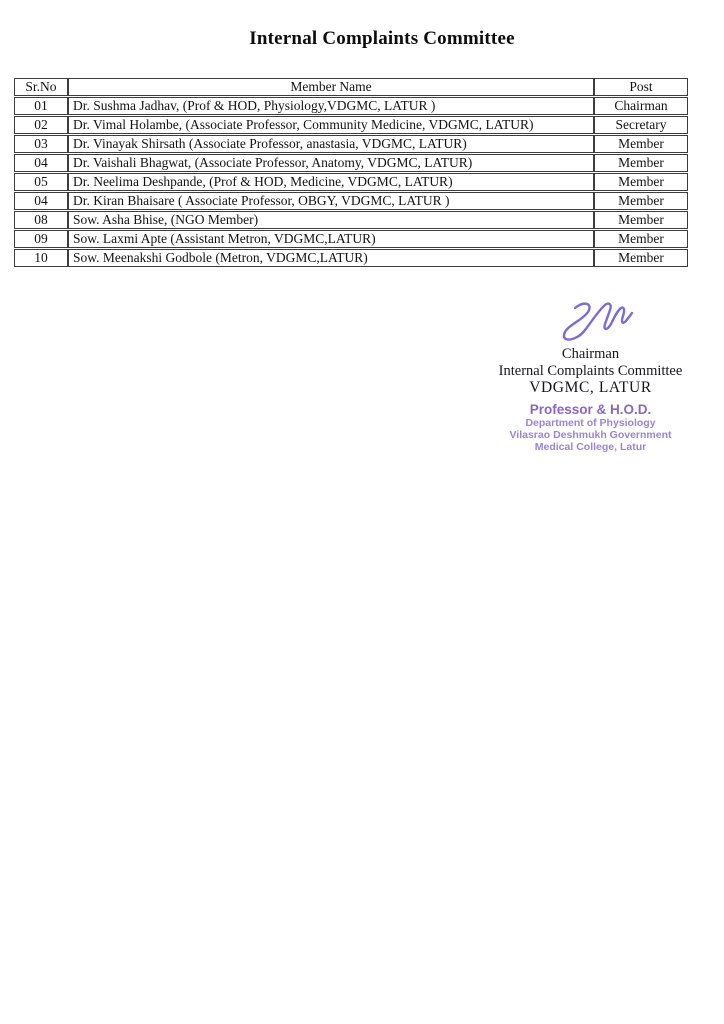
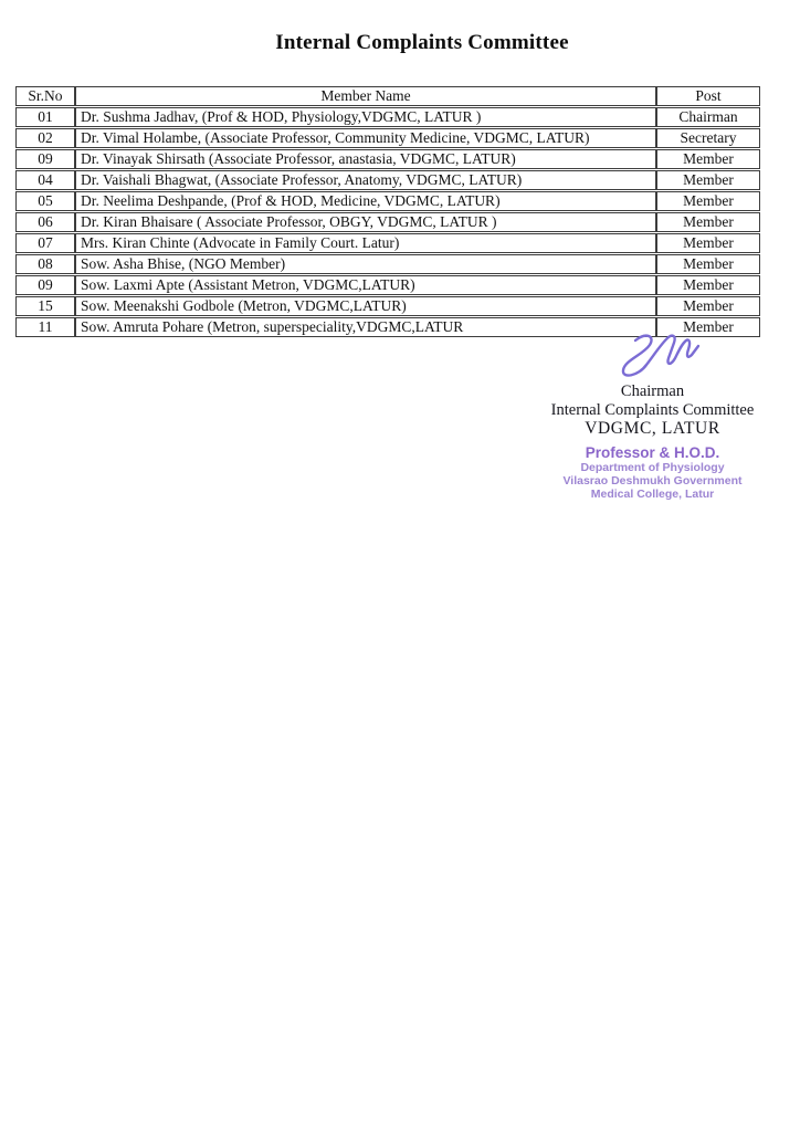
  Internal Complaints Committee
  Sr.No	Member Name	Post
  01	Dr. Sushma Jadhav, (Prof & HOD, Physiology,VDGMC, LATUR )	Chairman
  02	Dr. Vimal Holambe, (Associate Professor, Community Medicine, VDGMC, LATUR)	Secretary
- 03	Dr. Vinayak Shirsath (Associate Professor, anastasia, VDGMC, LATUR)	Member
+ 09	Dr. Vinayak Shirsath (Associate Professor, anastasia, VDGMC, LATUR)	Member
  04	Dr. Vaishali Bhagwat, (Associate Professor, Anatomy, VDGMC, LATUR)	Member
  05	Dr. Neelima Deshpande, (Prof & HOD, Medicine, VDGMC, LATUR)	Member
- 04	Dr. Kiran Bhaisare ( Associate Professor, OBGY, VDGMC, LATUR )	Member
+ 06	Dr. Kiran Bhaisare ( Associate Professor, OBGY, VDGMC, LATUR )	Member
+ 07	Mrs. Kiran Chinte (Advocate in Family Court. Latur)	Member
  08	Sow. Asha Bhise, (NGO Member)	Member
  09	Sow. Laxmi Apte (Assistant Metron, VDGMC,LATUR)	Member
- 10	Sow. Meenakshi Godbole (Metron, VDGMC,LATUR)	Member
+ 15	Sow. Meenakshi Godbole (Metron, VDGMC,LATUR)	Member
+ 11	Sow. Amruta Pohare (Metron, superspeciality,VDGMC,LATUR	Member
  Chairman
  Internal Complaints Committee
  VDGMC, LATUR
  Professor & H.O.D.
  Department of Physiology
  Vilasrao Deshmukh Government
  Medical College, Latur
